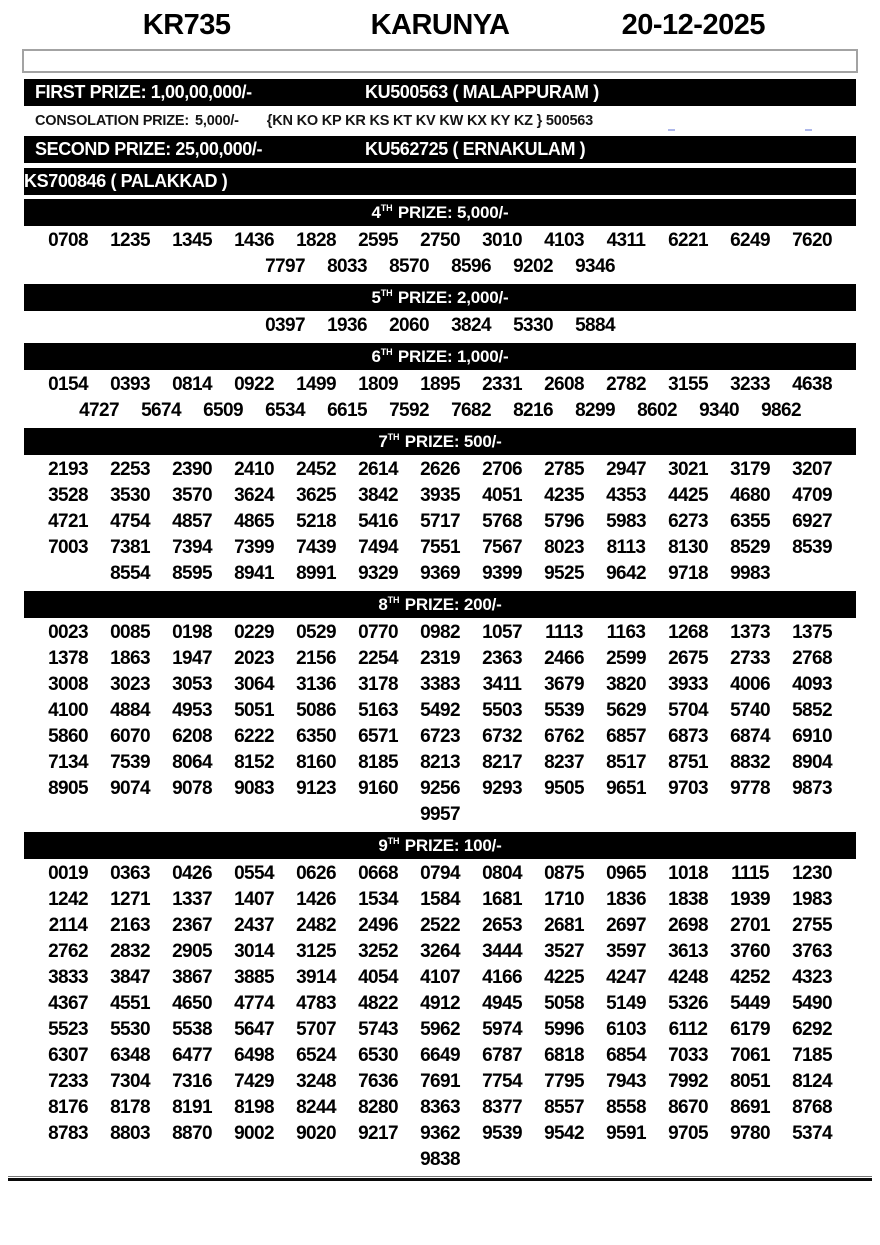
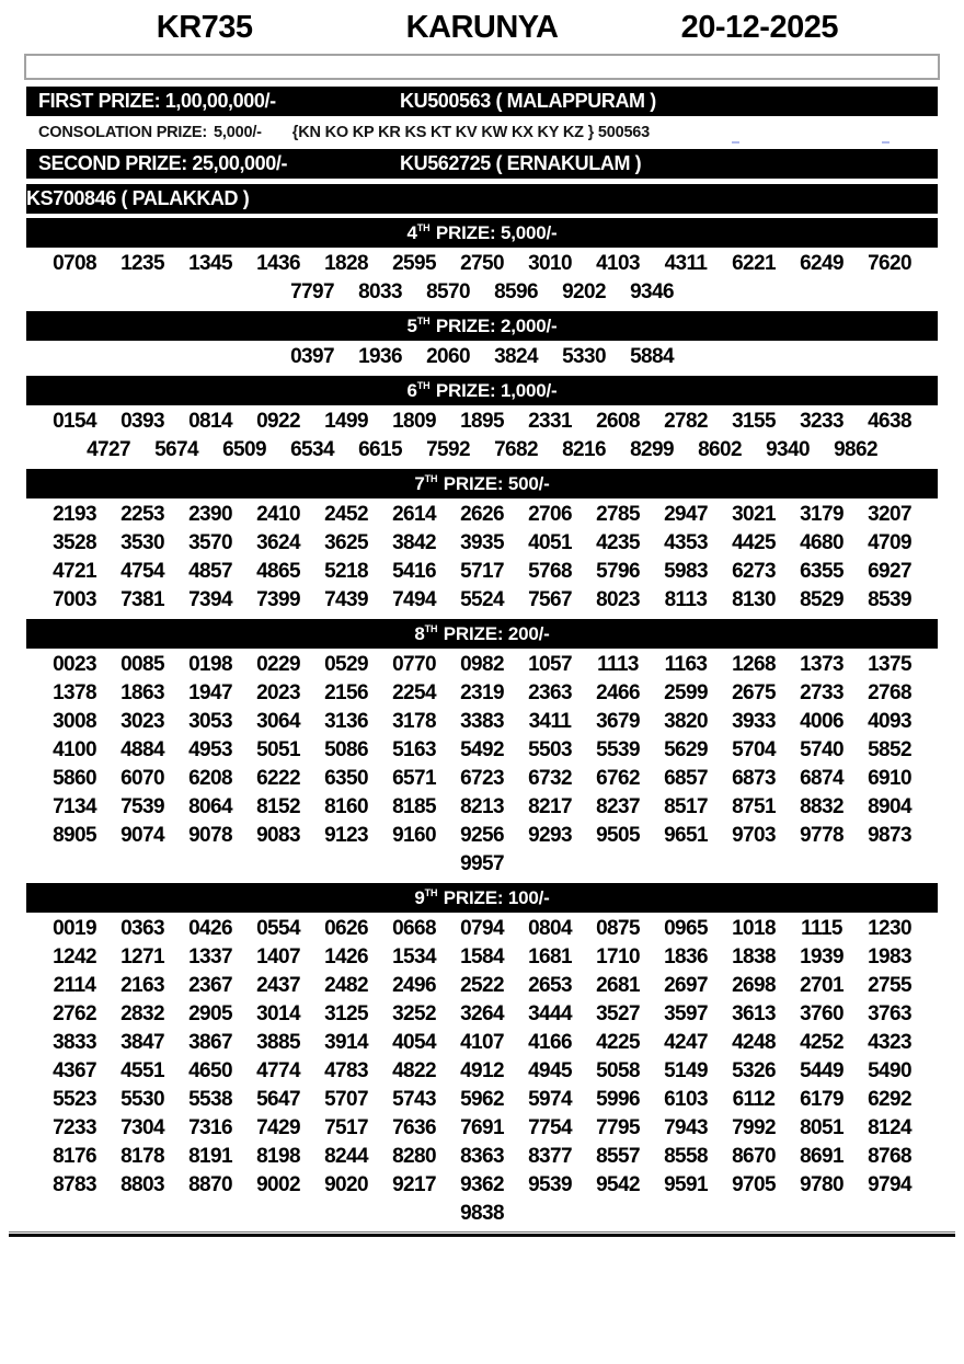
  KR735
  KARUNYA
  20-12-2025
  FIRST PRIZE: 1,00,00,000/-
  KU500563 ( MALAPPURAM )
  CONSOLATION PRIZE:
  5,000/-
  {KN KO KP KR KS KT KV KW KX KY KZ } 500563
  SECOND PRIZE: 25,00,000/-
  KU562725 ( ERNAKULAM )
  KS700846 ( PALAKKAD )
  4TH PRIZE: 5,000/-
  0708
  1235
  1345
  1436
  1828
  2595
  2750
  3010
  4103
  4311
  6221
  6249
  7620
  7797
  8033
  8570
  8596
  9202
  9346
  5TH PRIZE: 2,000/-
  0397
  1936
  2060
  3824
  5330
  5884
  6TH PRIZE: 1,000/-
  0154
  0393
  0814
  0922
  1499
  1809
  1895
  2331
  2608
  2782
  3155
  3233
  4638
  4727
  5674
  6509
  6534
  6615
  7592
  7682
  8216
  8299
  8602
  9340
  9862
  7TH PRIZE: 500/-
  2193
  2253
  2390
  2410
  2452
  2614
  2626
  2706
  2785
  2947
  3021
  3179
  3207
  3528
  3530
  3570
  3624
  3625
  3842
  3935
  4051
  4235
  4353
  4425
  4680
  4709
  4721
  4754
  4857
  4865
  5218
  5416
  5717
  5768
  5796
  5983
  6273
  6355
  6927
  7003
  7381
  7394
  7399
  7439
  7494
- 7551
+ 5524
  7567
  8023
  8113
  8130
  8529
  8539
- 8554
- 8595
- 8941
- 8991
- 9329
- 9369
- 9399
- 9525
- 9642
- 9718
- 9983
  8TH PRIZE: 200/-
  0023
  0085
  0198
  0229
  0529
  0770
  0982
  1057
  1113
  1163
  1268
  1373
  1375
  1378
  1863
  1947
  2023
  2156
  2254
  2319
  2363
  2466
  2599
  2675
  2733
  2768
  3008
  3023
  3053
  3064
  3136
  3178
  3383
  3411
  3679
  3820
  3933
  4006
  4093
  4100
  4884
  4953
  5051
  5086
  5163
  5492
  5503
  5539
  5629
  5704
  5740
  5852
  5860
  6070
  6208
  6222
  6350
  6571
  6723
  6732
  6762
  6857
  6873
  6874
  6910
  7134
  7539
  8064
  8152
  8160
  8185
  8213
  8217
  8237
  8517
  8751
  8832
  8904
  8905
  9074
  9078
  9083
  9123
  9160
  9256
  9293
  9505
  9651
  9703
  9778
  9873
  9957
  9TH PRIZE: 100/-
  0019
  0363
  0426
  0554
  0626
  0668
  0794
  0804
  0875
  0965
  1018
  1115
  1230
  1242
  1271
  1337
  1407
  1426
  1534
  1584
  1681
  1710
  1836
  1838
  1939
  1983
  2114
  2163
  2367
  2437
  2482
  2496
  2522
  2653
  2681
  2697
  2698
  2701
  2755
  2762
  2832
  2905
  3014
  3125
  3252
  3264
  3444
  3527
  3597
  3613
  3760
  3763
  3833
  3847
  3867
  3885
  3914
  4054
  4107
  4166
  4225
  4247
  4248
  4252
  4323
  4367
  4551
  4650
  4774
  4783
  4822
  4912
  4945
  5058
  5149
  5326
  5449
  5490
  5523
  5530
  5538
  5647
  5707
  5743
  5962
  5974
  5996
  6103
  6112
  6179
  6292
- 6307
- 6348
- 6477
- 6498
- 6524
- 6530
- 6649
- 6787
- 6818
- 6854
- 7033
- 7061
- 7185
  7233
  7304
  7316
  7429
- 3248
+ 7517
  7636
  7691
  7754
  7795
  7943
  7992
  8051
  8124
  8176
  8178
  8191
  8198
  8244
  8280
  8363
  8377
  8557
  8558
  8670
  8691
  8768
  8783
  8803
  8870
  9002
  9020
  9217
  9362
  9539
  9542
  9591
  9705
  9780
- 5374
+ 9794
  9838
